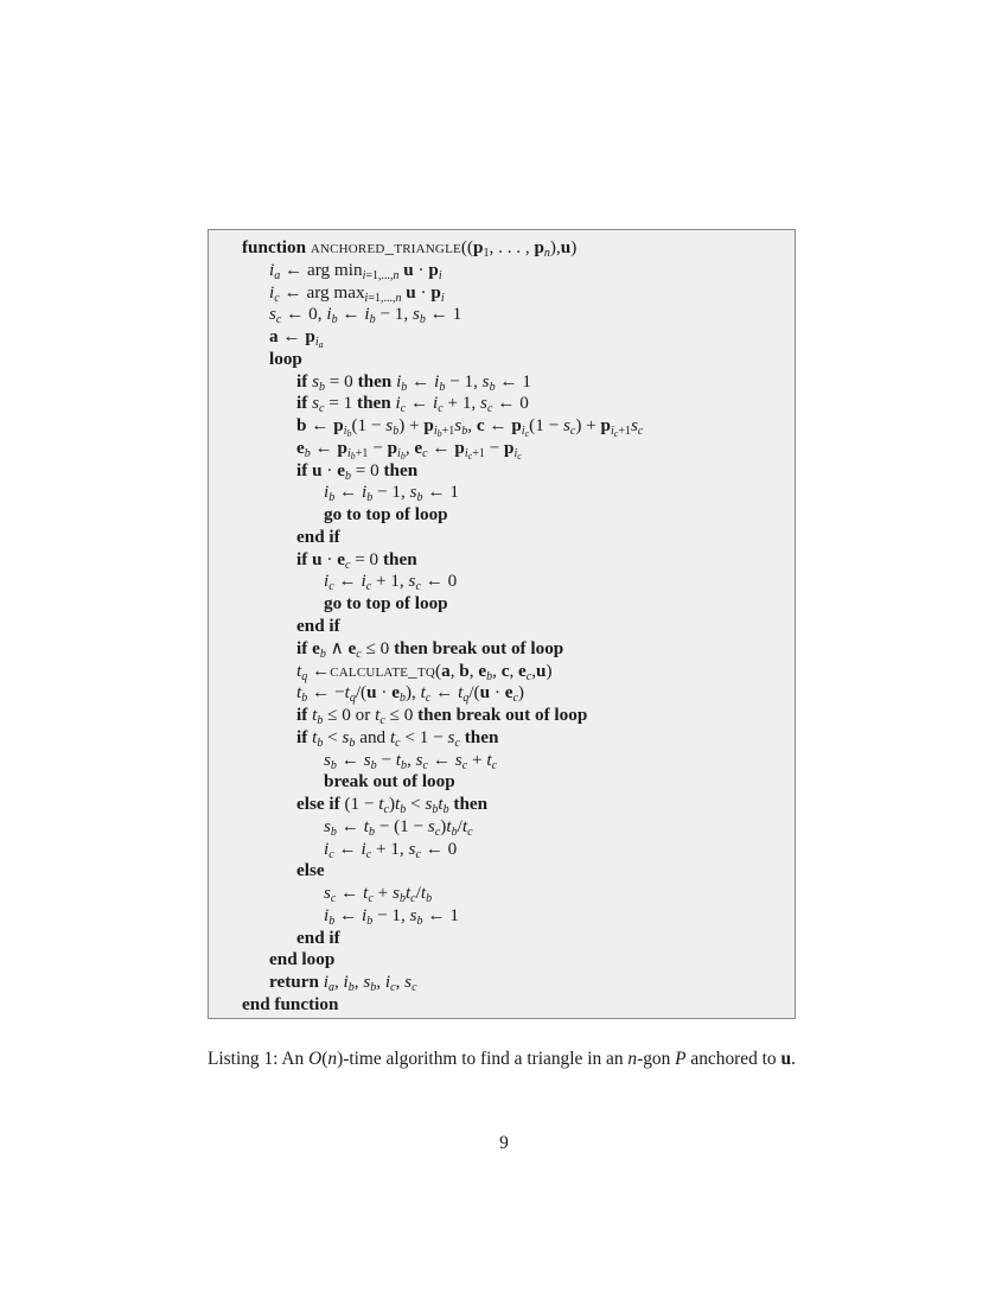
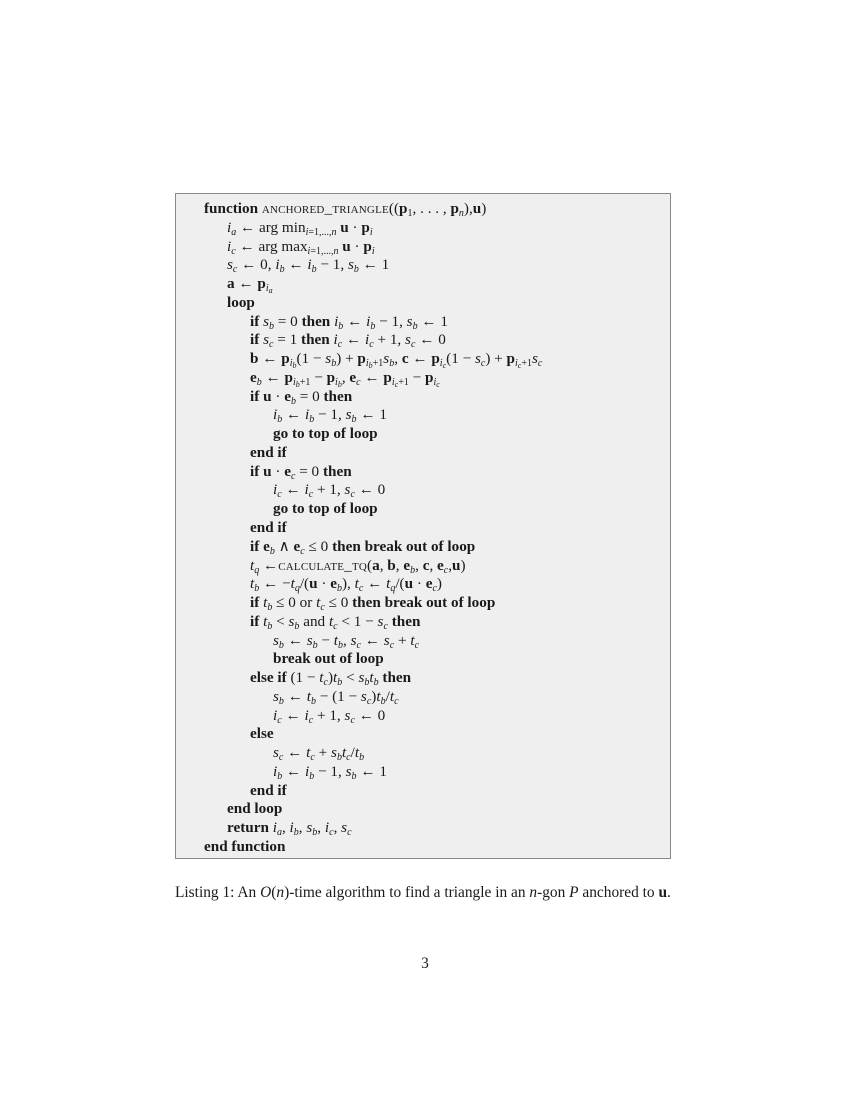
  function anchored_triangle((p1, . . . , pn),u)
  ia ← arg mini=1,...,n u · pi
  ic ← arg maxi=1,...,n u · pi
  sc ← 0, ib ← ib − 1, sb ← 1
  a ← pia
  loop
  if sb = 0 then ib ← ib − 1, sb ← 1
  if sc = 1 then ic ← ic + 1, sc ← 0
  b ← pib(1 − sb) + pib+1sb, c ← pic(1 − sc) + pic+1sc
  eb ← pib+1 − pib, ec ← pic+1 − pic
  if u · eb = 0 then
  ib ← ib − 1, sb ← 1
  go to top of loop
  end if
  if u · ec = 0 then
  ic ← ic + 1, sc ← 0
  go to top of loop
  end if
  if eb ∧ ec ≤ 0 then break out of loop
  tq ←calculate_tq(a, b, eb, c, ec,u)
  tb ← −tq/(u · eb), tc ← tq/(u · ec)
  if tb ≤ 0 or tc ≤ 0 then break out of loop
  if tb < sb and tc < 1 − sc then
  sb ← sb − tb, sc ← sc + tc
  break out of loop
  else if (1 − tc)tb < sbtb then
  sb ← tb − (1 − sc)tb/tc
  ic ← ic + 1, sc ← 0
  else
  sc ← tc + sbtc/tb
  ib ← ib − 1, sb ← 1
  end if
  end loop
  return ia, ib, sb, ic, sc
  end function
  Listing 1: An O(n)-time algorithm to find a triangle in an n-gon P anchored to u.
- 9
+ 3
